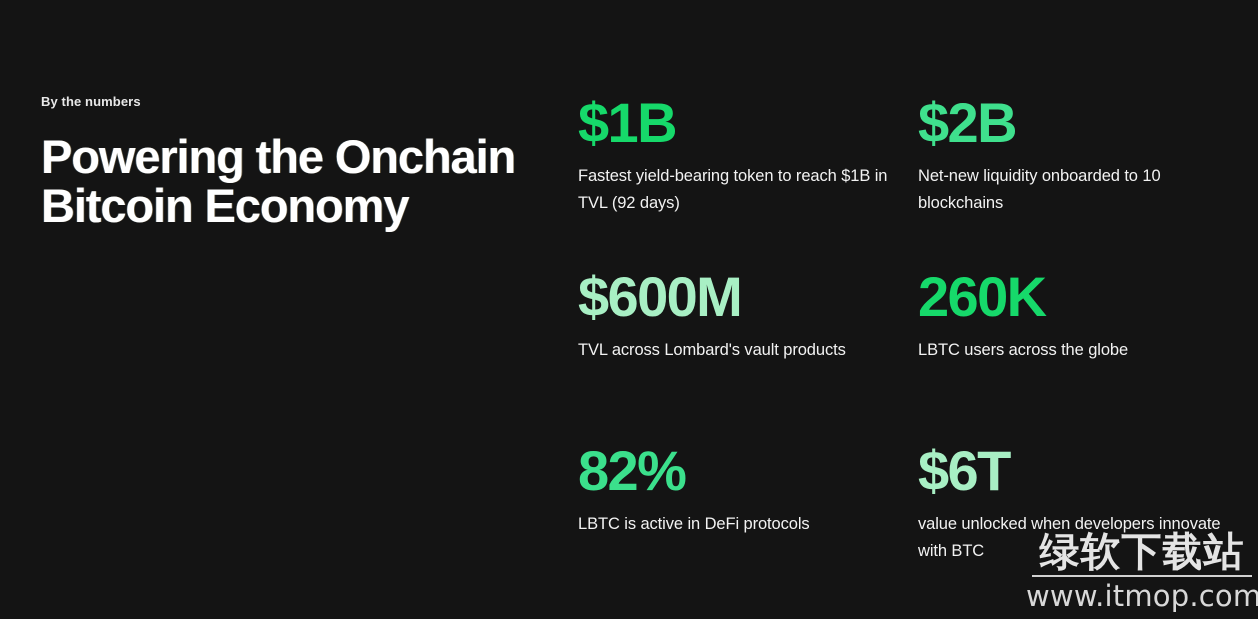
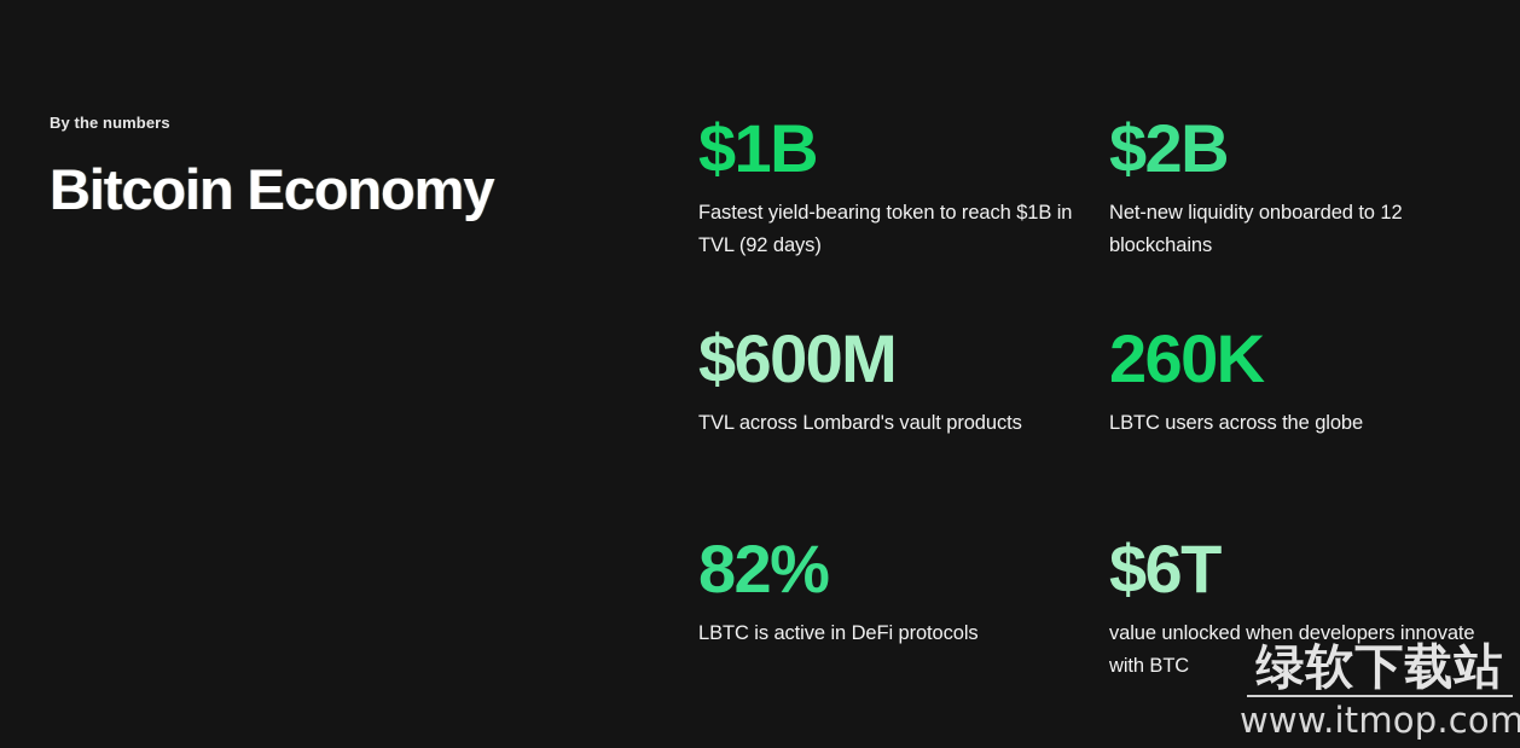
  By the numbers
- Powering the Onchain
  Bitcoin Economy
  $1B
  Fastest yield-bearing token to reach $1B in TVL (92 days)
  $2B
- Net-new liquidity onboarded to 10 blockchains
+ Net-new liquidity onboarded to 12 blockchains
  $600M
  TVL across Lombard's vault products
  260K
  LBTC users across the globe
  82%
  LBTC is active in DeFi protocols
  $6T
  value unlocked when developers innovate with BTC
  绿软下载站
  www.itmop.com
